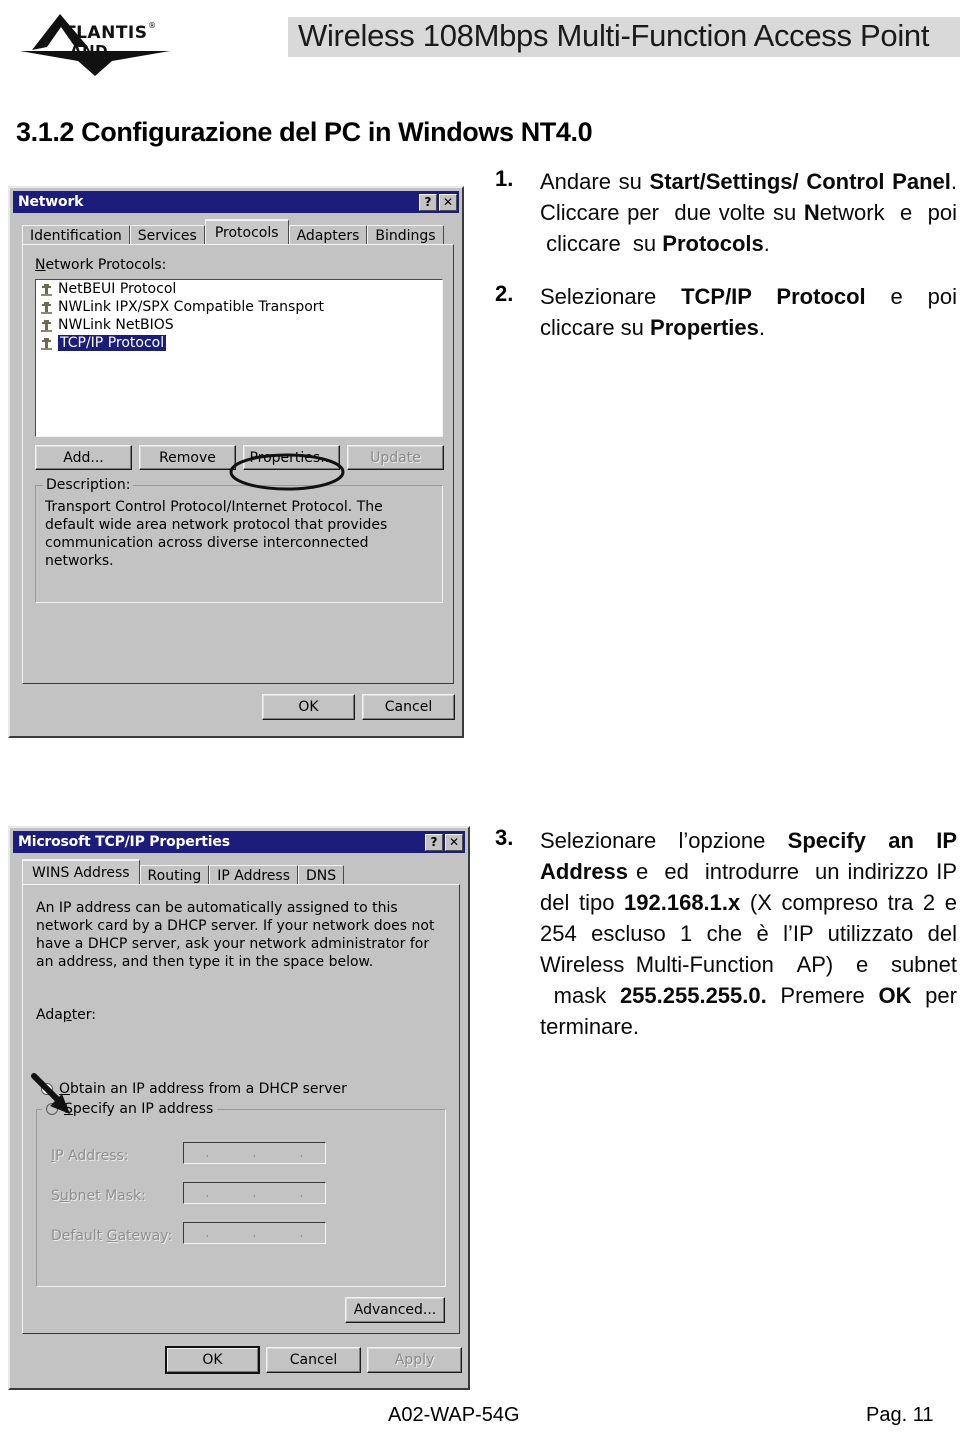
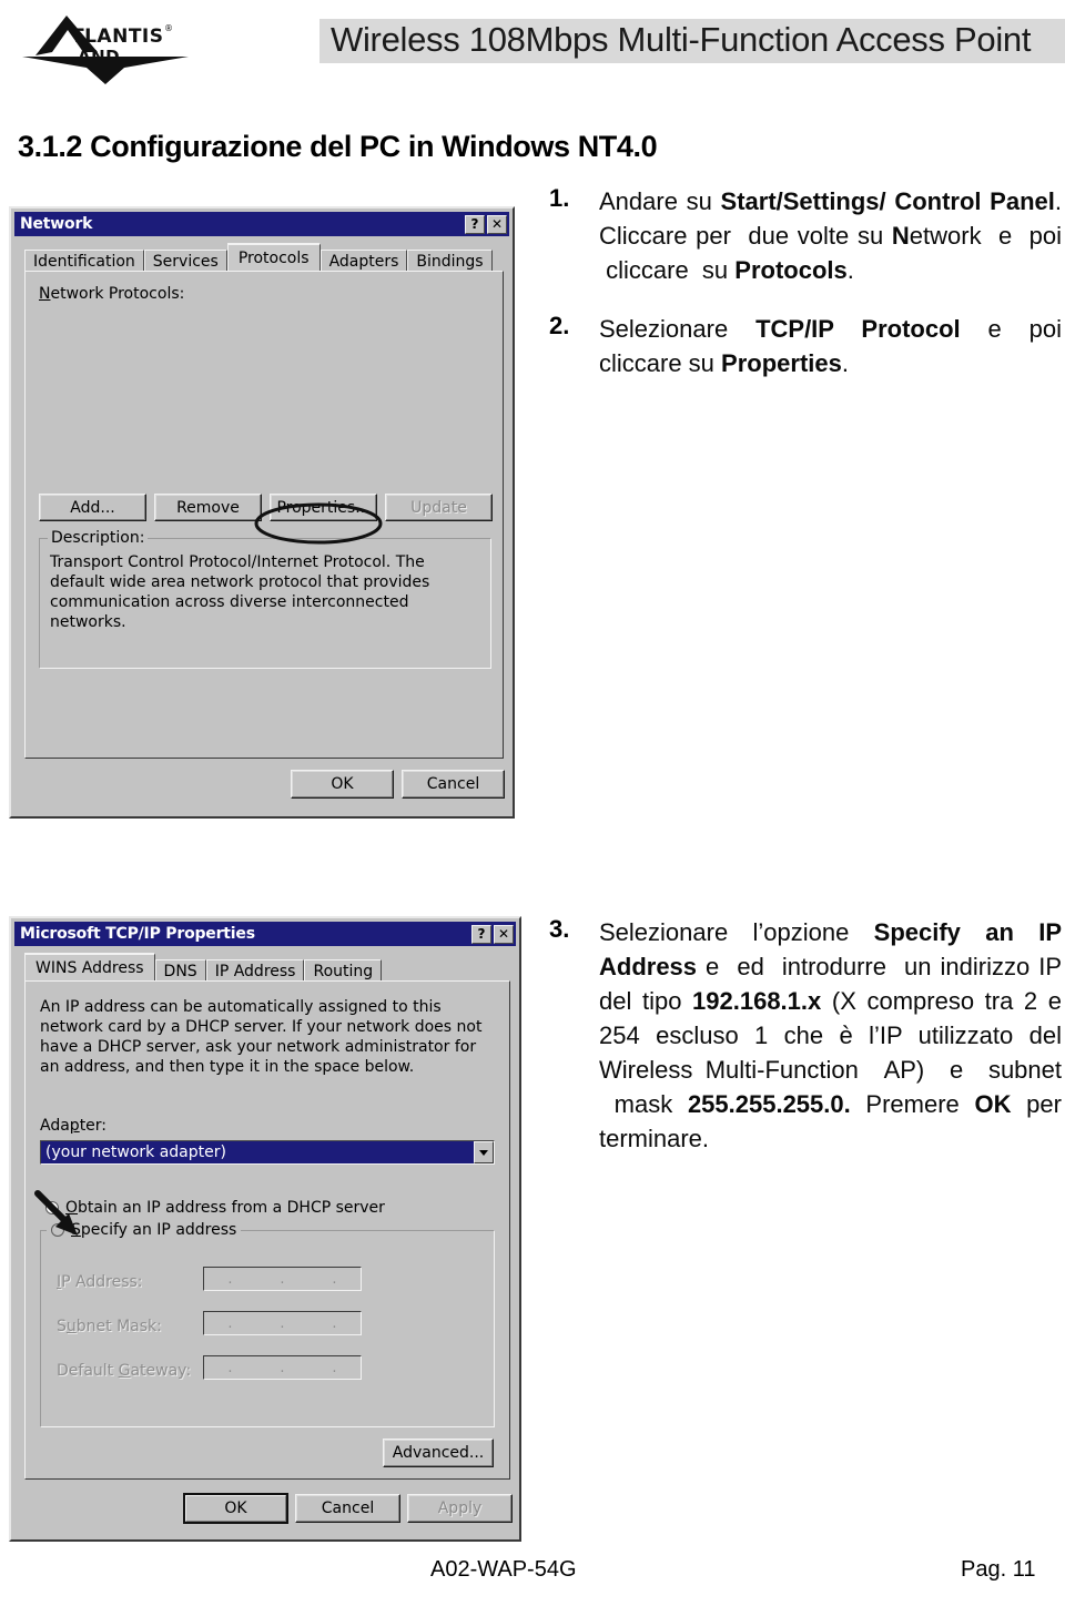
  TLANTIS
  ®
  Wireless 108Mbps Multi-Function Access Point
  3.1.2 Configurazione del PC in Windows NT4.0
  1.
  Andare su Start/Settings/ Control Panel. Cliccare per due volte su Network e poi cliccare su Protocols.
  2.
  Selezionare TCP/IP Protocol e poi cliccare su Properties.
  Network
  ?
  ✕
  Identification
  Services
  Protocols
  Adapters
  Bindings
  Network Protocols:
- NetBEUI Protocol
- NWLink IPX/SPX Compatible Transport
- NWLink NetBIOS
- TCP/IP Protocol
  Add...
  Remove
  Update
  Description:
  Transport Control Protocol/Internet Protocol. The default wide area network protocol that provides communication across diverse interconnected networks.
  OK
  Cancel
  3.
  Selezionare l’opzione Specify an IP Address e ed introdurre un indirizzo IP del tipo 192.168.1.x (X compreso tra 2 e 254 escluso 1 che è l’IP utilizzato del Wireless Multi-Function AP) e subnet mask 255.255.255.0. Premere OK per terminare.
  Microsoft TCP/IP Properties
  ?
  ✕
  WINS Address
- Routing
+ DNS
  IP Address
- DNS
+ Routing
  An IP address can be automatically assigned to this network card by a DHCP server. If your network does not have a DHCP server, ask your network administrator for an address, and then type it in the space below.
  Adapter:
+ (your network adapter)
  Obtain an IP address from a DHCP server
  Specify an IP address
  IP Address:
  .
  .
  .
  Subnet Mask:
  .
  .
  .
  Default Gateway:
  .
  .
  .
  Advanced...
  OK
  Cancel
  Apply
  A02-WAP-54G
  Pag. 11
